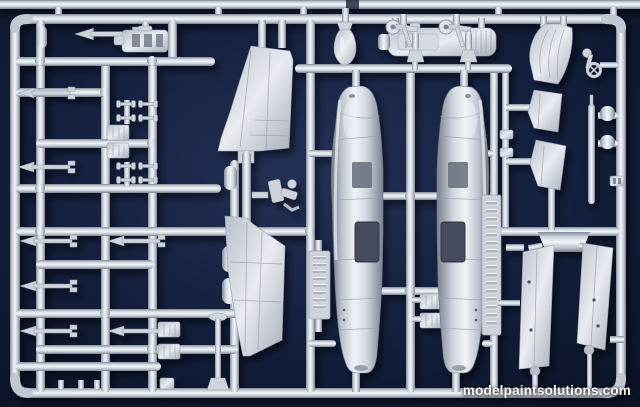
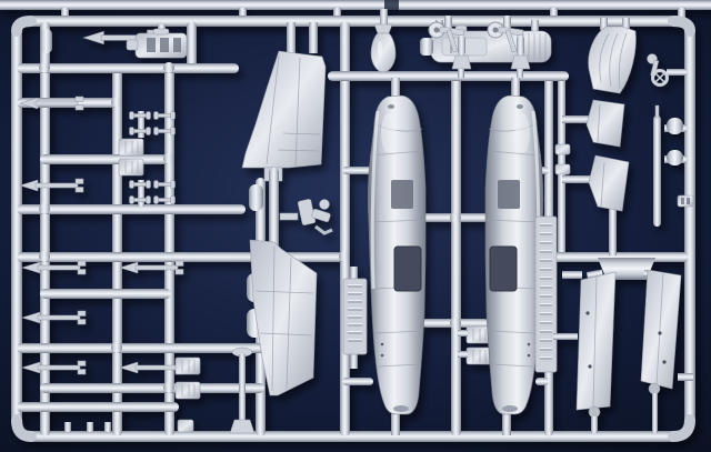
- modelpaintsolutions.com
